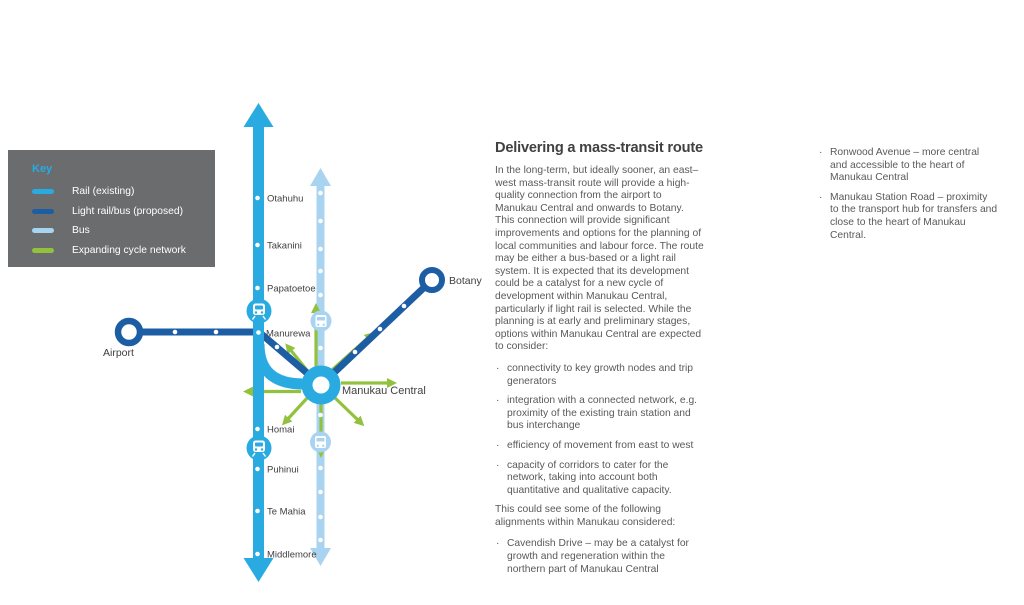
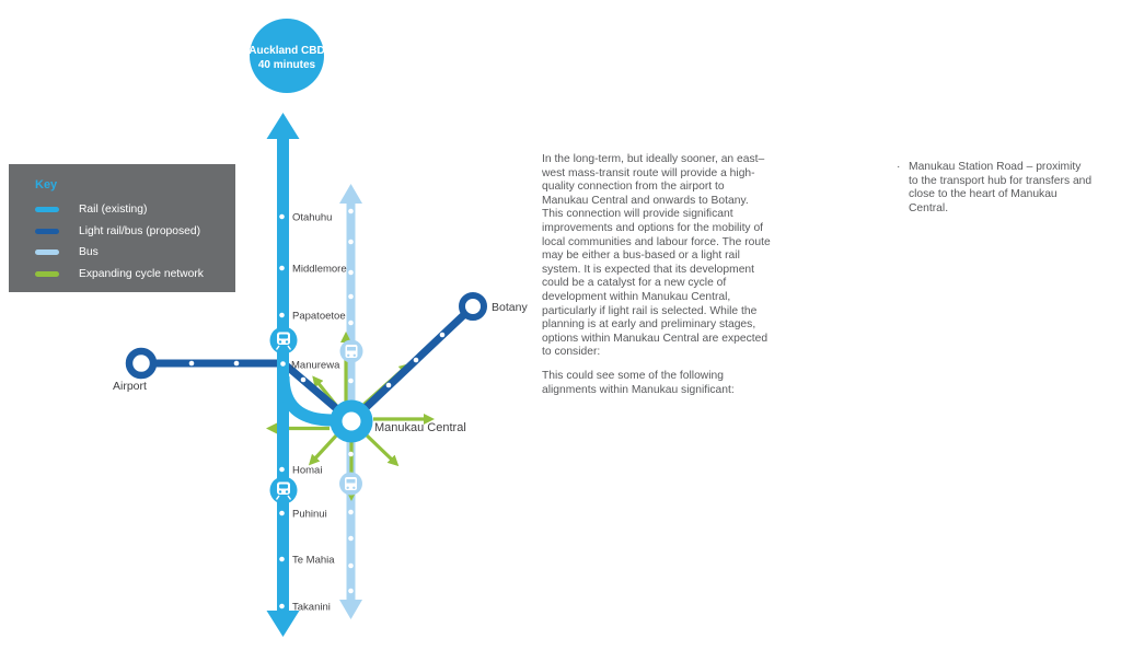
+ Auckland CBD
+ 40 minutes
  Otahuhu
- Takanini
+ Middlemore
  Papatoetoe
  Manurewa
  Homai
  Puhinui
  Te Mahia
- Middlemore
+ Takanini
  Airport
  Botany
  Manukau Central
  Key
  Rail (existing)
  Light rail/bus (proposed)
  Bus
  Expanding cycle network
- Delivering a mass-transit route
- In the long-term, but ideally sooner, an east–west mass-transit route will provide a high-quality connection from the airport to Manukau Central and onwards to Botany. This connection will provide significant improvements and options for the planning of local communities and labour force. The route may be either a bus-based or a light rail system. It is expected that its development could be a catalyst for a new cycle of development within Manukau Central, particularly if light rail is selected. While the planning is at early and preliminary stages, options within Manukau Central are expected to consider:
+ In the long-term, but ideally sooner, an east–west mass-transit route will provide a high-quality connection from the airport to Manukau Central and onwards to Botany. This connection will provide significant improvements and options for the mobility of local communities and labour force. The route may be either a bus-based or a light rail system. It is expected that its development could be a catalyst for a new cycle of development within Manukau Central, particularly if light rail is selected. While the planning is at early and preliminary stages, options within Manukau Central are expected to consider:
- connectivity to key growth nodes and trip generators
- integration with a connected network, e.g. proximity of the existing train station and bus interchange
- efficiency of movement from east to west
- capacity of corridors to cater for the network, taking into account both quantitative and qualitative capacity.
- This could see some of the following alignments within Manukau considered:
+ This could see some of the following alignments within Manukau significant:
- Cavendish Drive – may be a catalyst for growth and regeneration within the northern part of Manukau Central
- Ronwood Avenue – more central and accessible to the heart of Manukau Central
  Manukau Station Road – proximity to the transport hub for transfers and close to the heart of Manukau Central.
